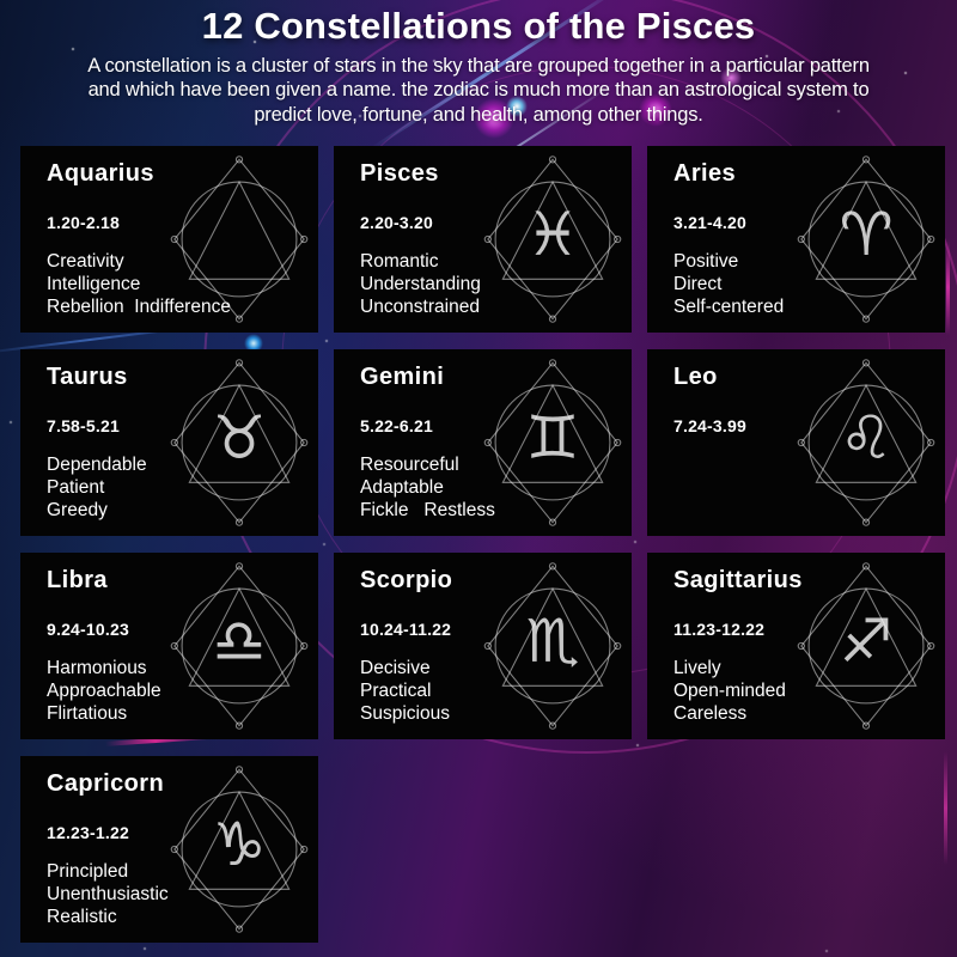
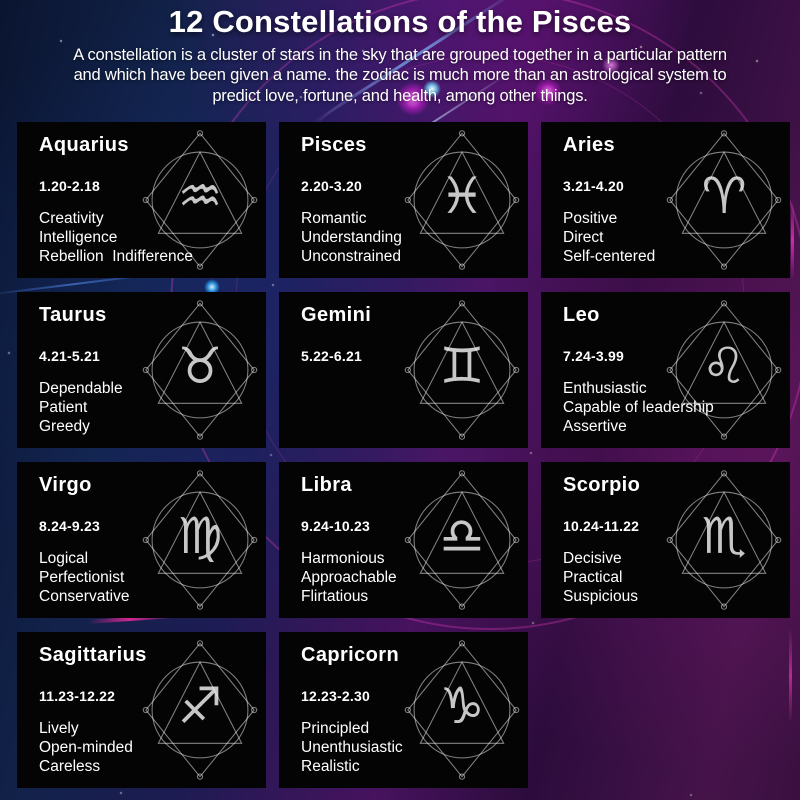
  12 Constellations of the Pisces
  A constellation is a cluster of stars in the sky that are grouped together in a particular pattern
  and which have been given a name. the zodiac is much more than an astrological system to
  predict love, fortune, and health, among other things.
+ ♒
  Aquarius
  1.20-2.18
  Creativity
  Intelligence
  Rebellion Indifference
  ♓
  Pisces
  2.20-3.20
  Romantic
  Understanding
  Unconstrained
  ♈
  Aries
  3.21-4.20
  Positive
  Direct
  Self-centered
  ♉
  Taurus
- 7.58-5.21
+ 4.21-5.21
  Dependable
  Patient
  Greedy
  ♊
  Gemini
  5.22-6.21
- Resourceful
- Adaptable
- Fickle Restless
  ♌
  Leo
  7.24-3.99
+ Enthusiastic
+ Capable of leadership
+ Assertive
+ ♍
+ Virgo
+ 8.24-9.23
+ Logical
+ Perfectionist
+ Conservative
  ♎
  Libra
  9.24-10.23
  Harmonious
  Approachable
  Flirtatious
  ♏
  Scorpio
  10.24-11.22
  Decisive
  Practical
  Suspicious
  ♐
  Sagittarius
  11.23-12.22
  Lively
  Open-minded
  Careless
  ♑
  Capricorn
- 12.23-1.22
+ 12.23-2.30
  Principled
  Unenthusiastic
  Realistic
